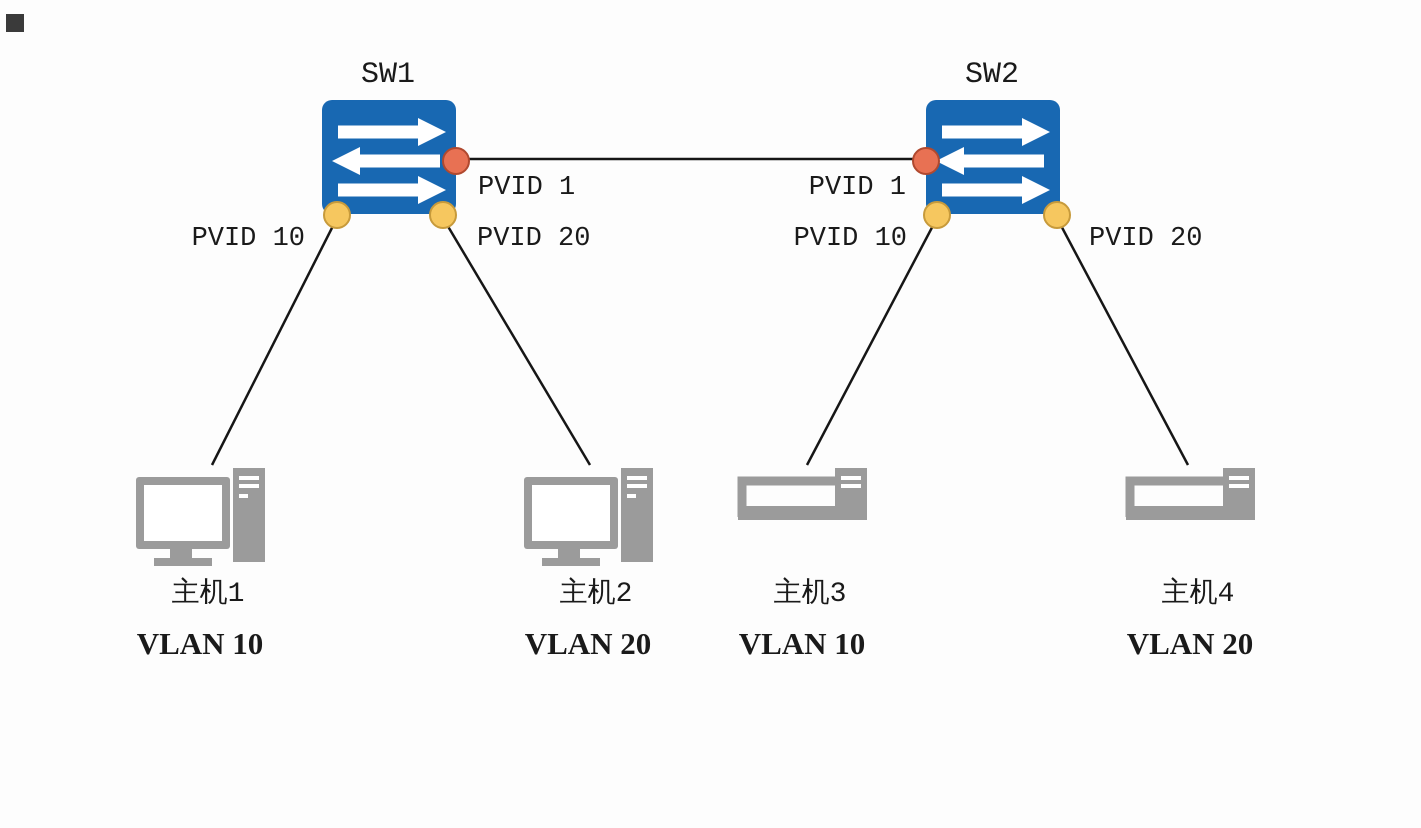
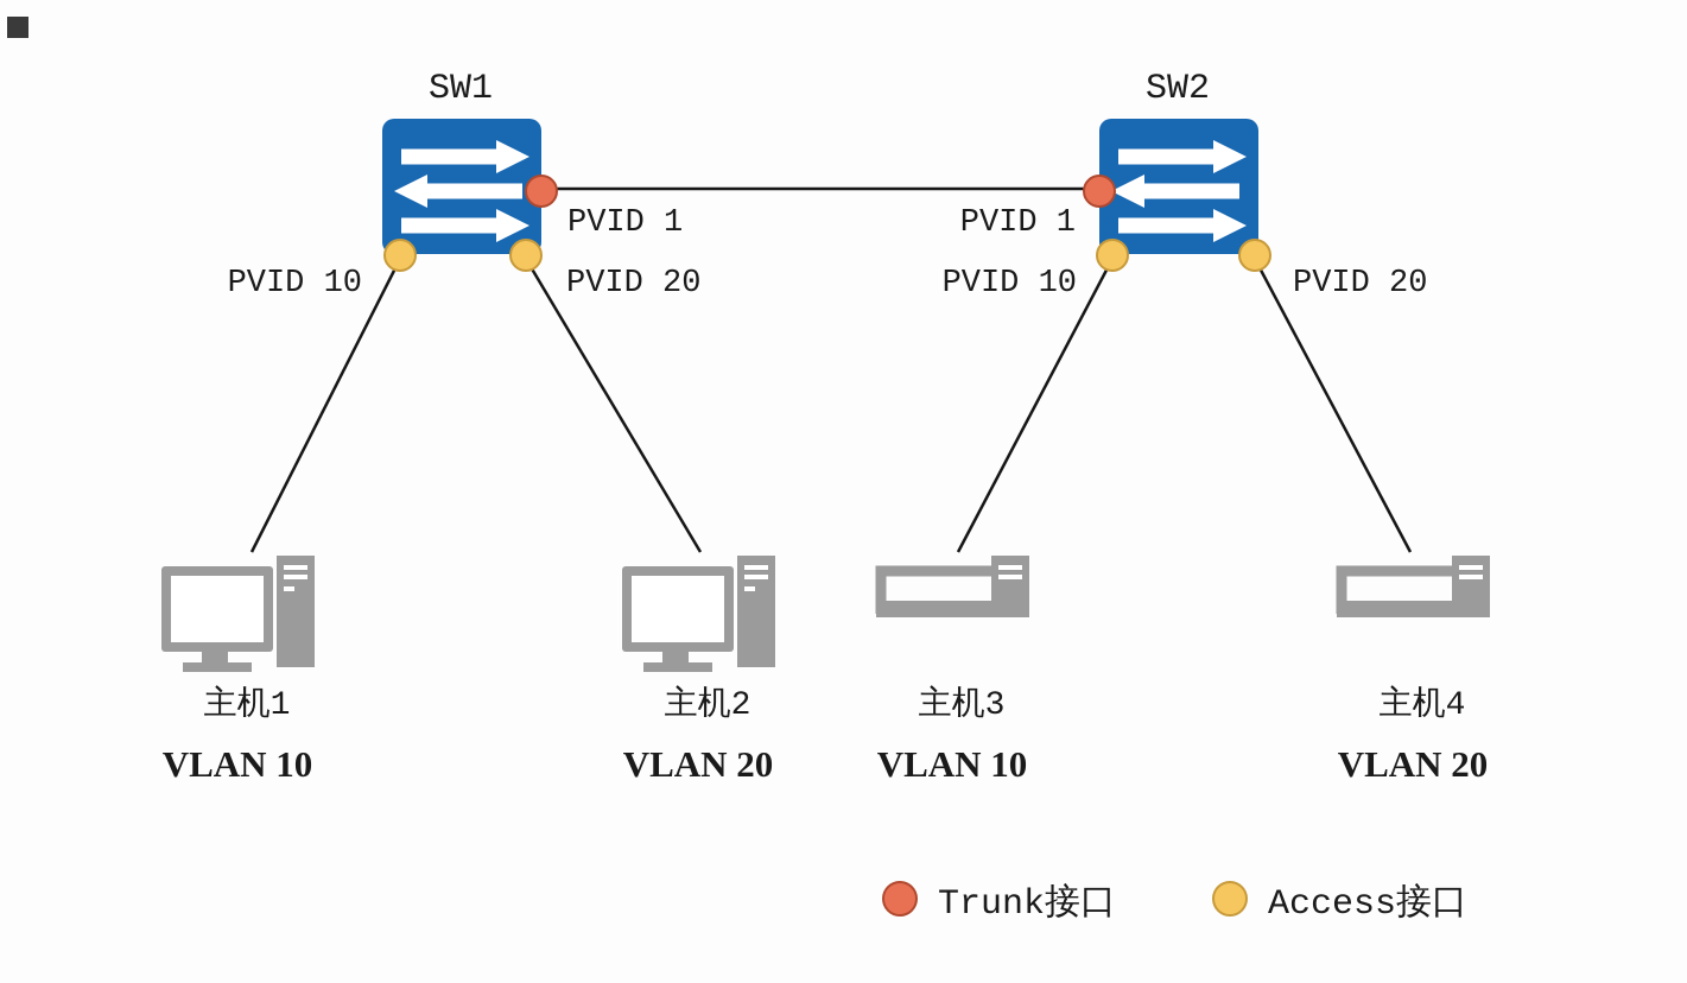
  SW1
  PVID 1
  PVID 10
  PVID 20
  SW2
  PVID 1
  PVID 10
  PVID 20
  主机1
  VLAN 10
  主机2
  VLAN 20
  主机3
  VLAN 10
  主机4
  VLAN 20
+ Trunk接口
+ Access接口
